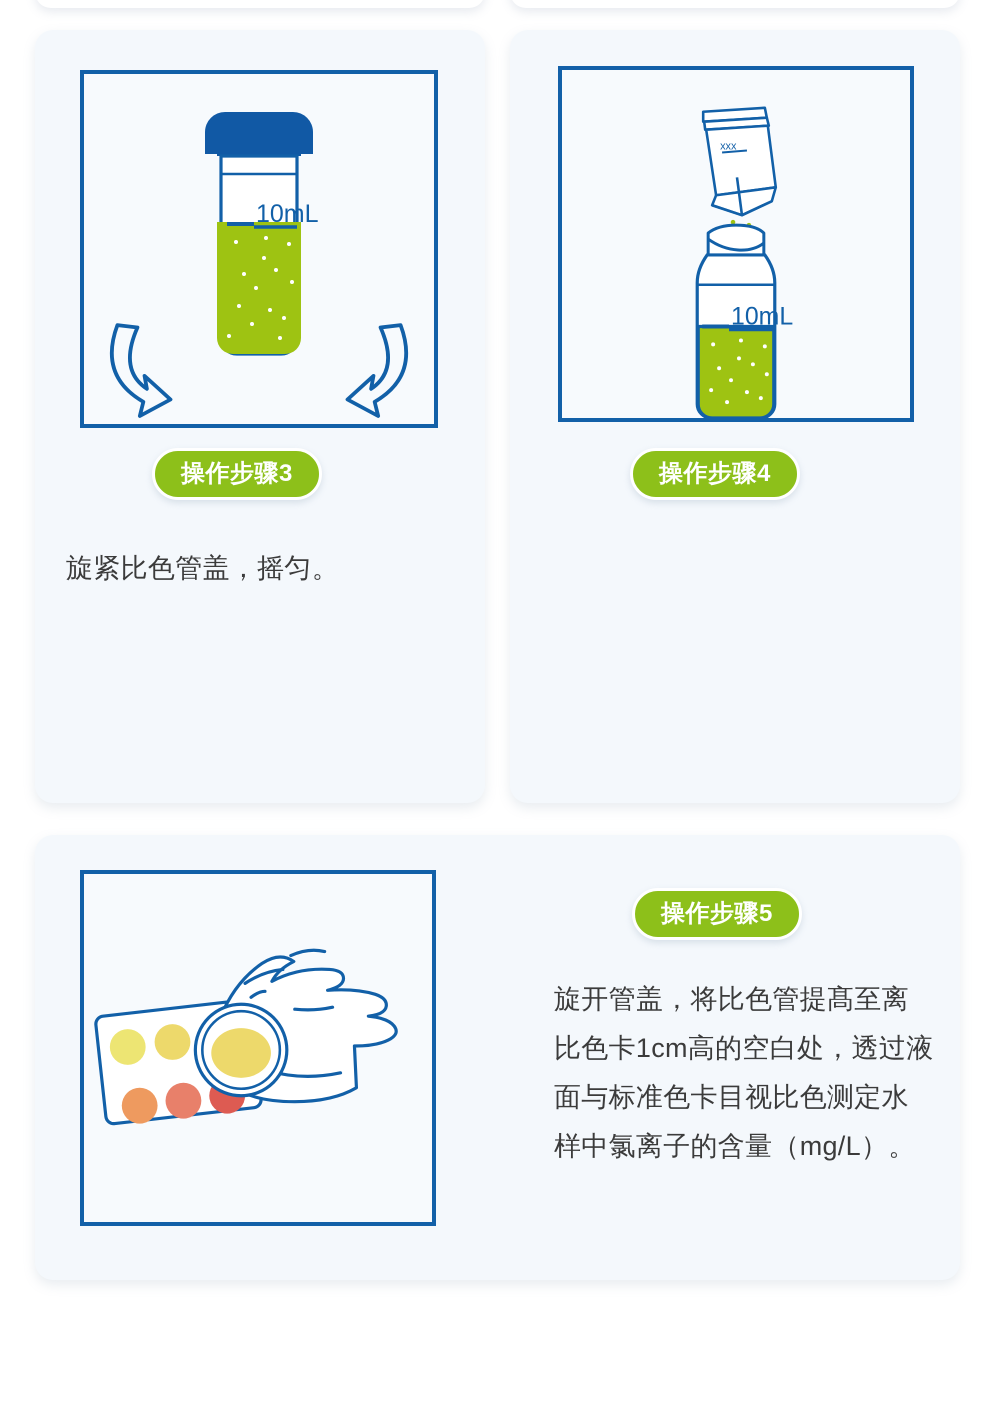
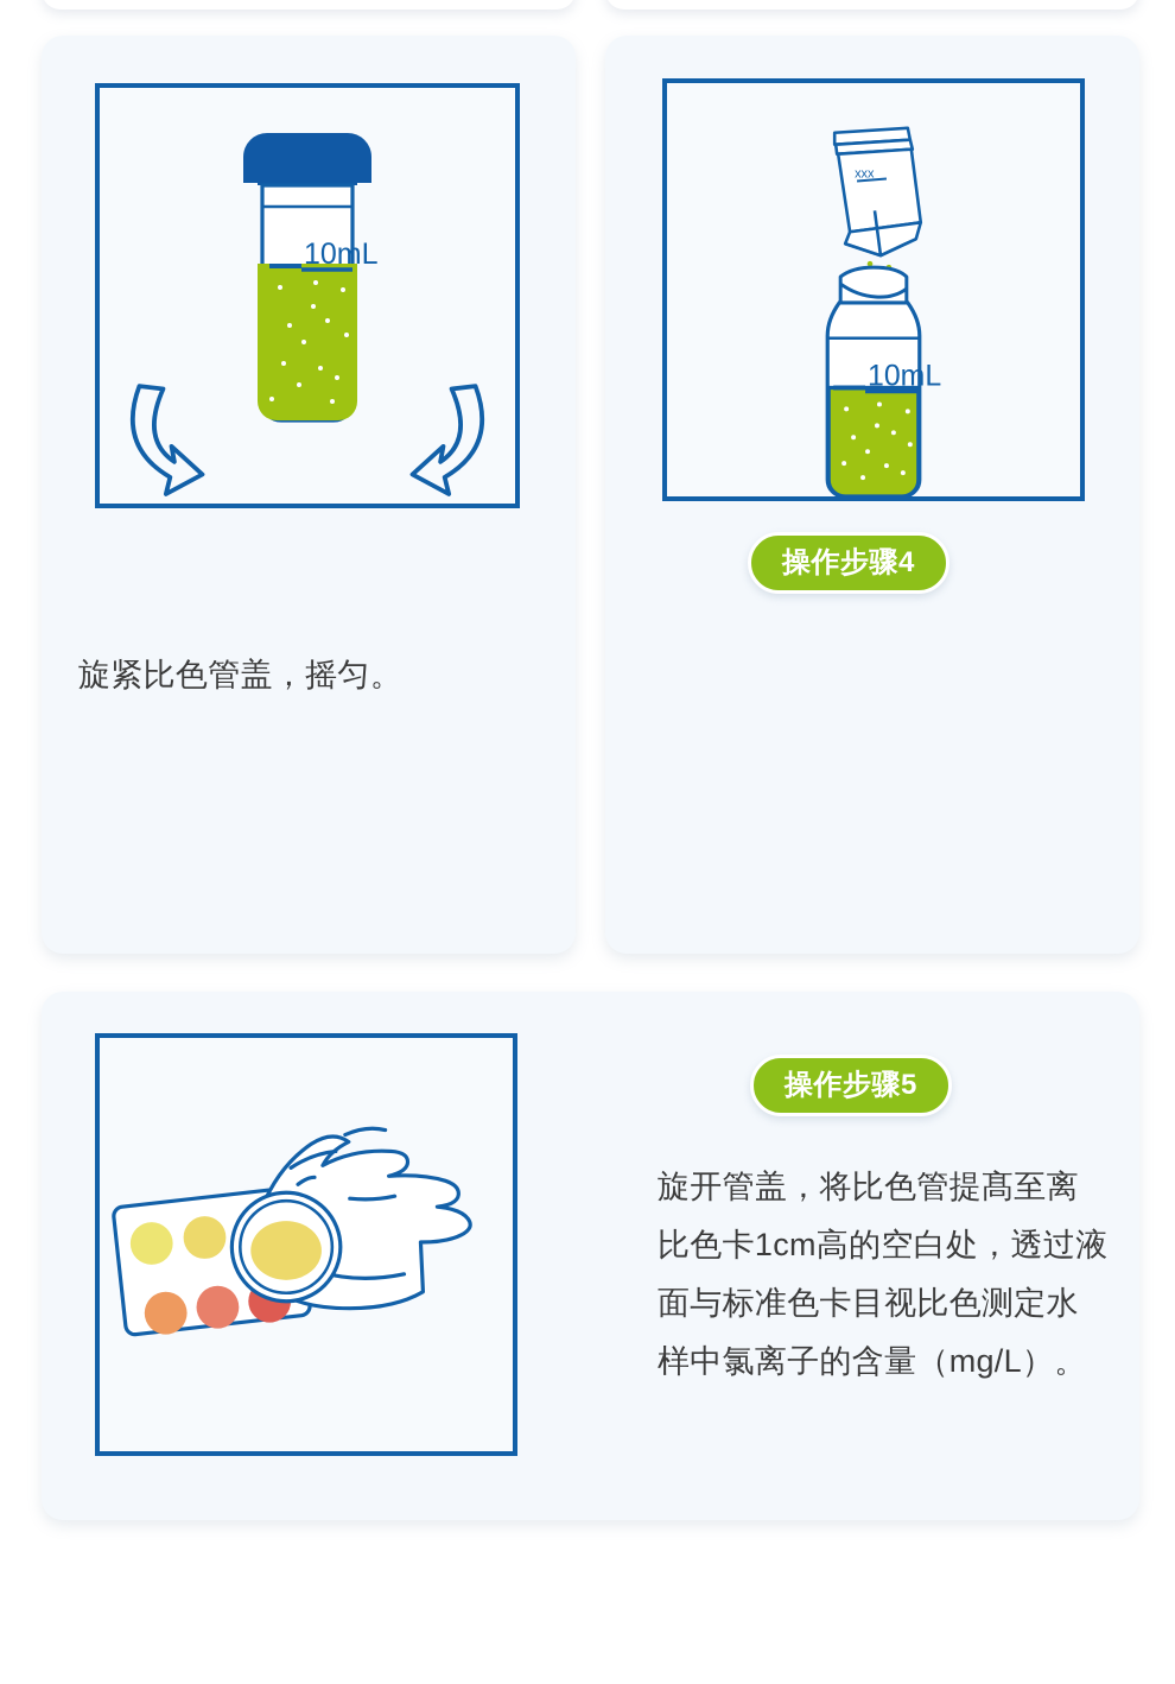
  10mL
- 操作步骤3
  旋紧比色管盖，摇匀。
  xxx
  10mL
  操作步骤4
  操作步骤5
  旋开管盖，将比色管提髙至离比色卡1cm高的空白处，透过液面与标准色卡目视比色测定水样中氯离子的含量（mg/L）。
